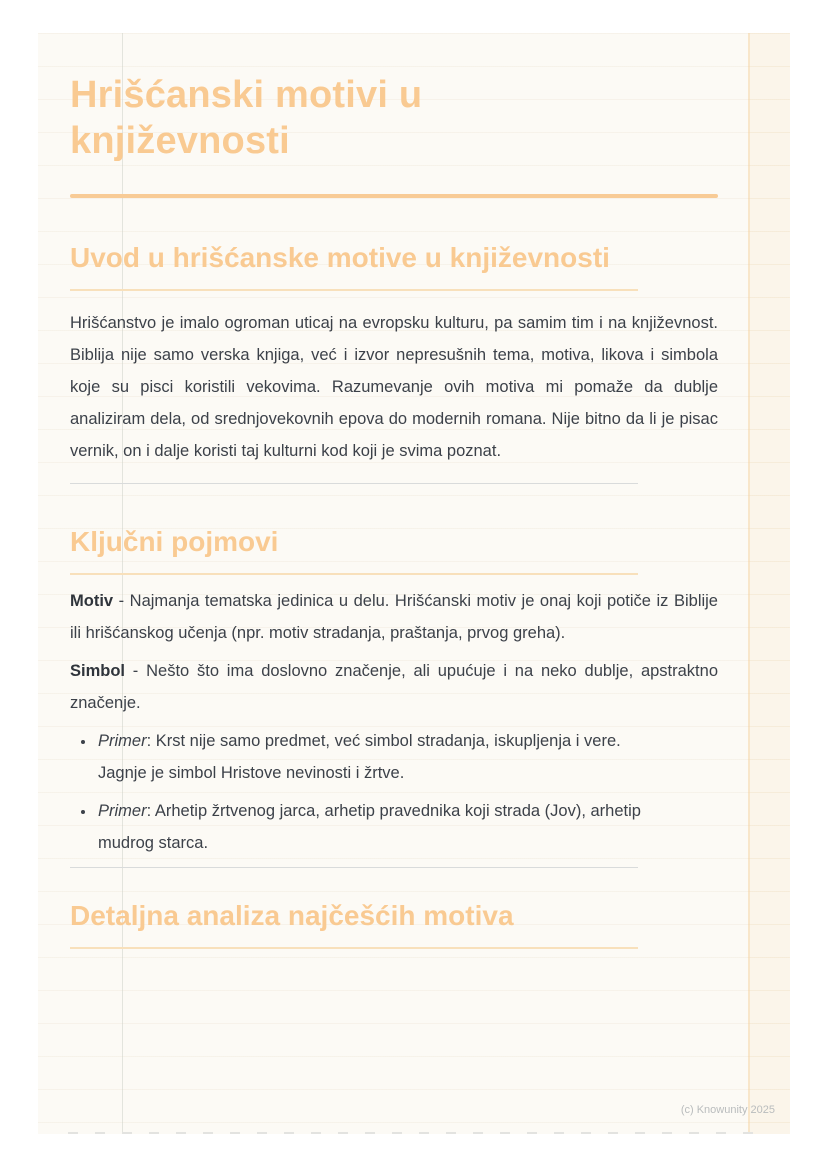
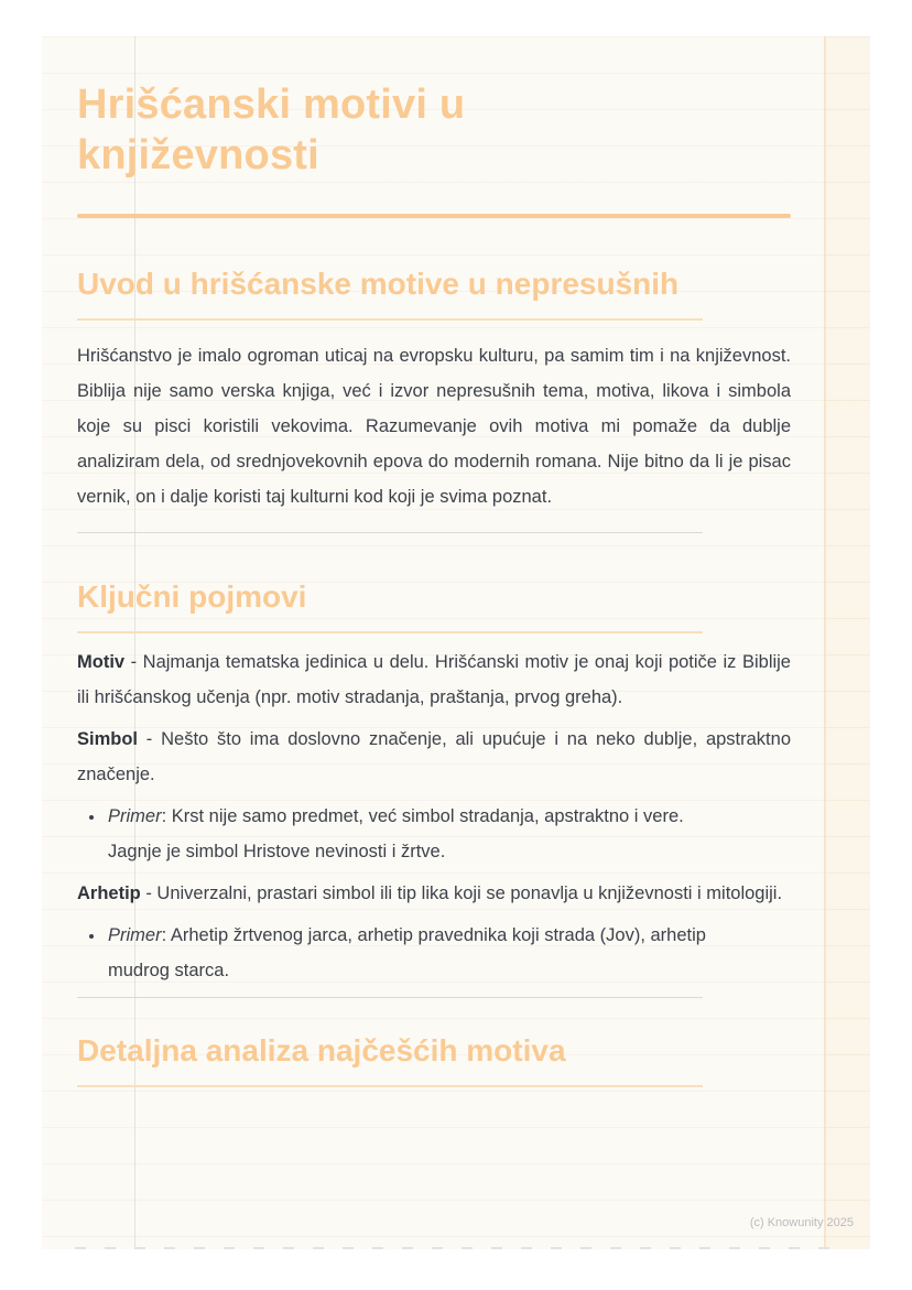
  Hrišćanski motivi u književnosti
- Uvod u hrišćanske motive u književnosti
+ Uvod u hrišćanske motive u nepresušnih
  Hrišćanstvo je imalo ogroman uticaj na evropsku kulturu, pa samim tim i na književnost. Biblija nije samo verska knjiga, već i izvor nepresušnih tema, motiva, likova i simbola koje su pisci koristili vekovima. Razumevanje ovih motiva mi pomaže da dublje analiziram dela, od srednjovekovnih epova do modernih romana. Nije bitno da li je pisac vernik, on i dalje koristi taj kulturni kod koji je svima poznat.
  Ključni pojmovi
  Motiv - Najmanja tematska jedinica u delu. Hrišćanski motiv je onaj koji potiče iz Biblije ili hrišćanskog učenja (npr. motiv stradanja, praštanja, prvog greha).
  Simbol - Nešto što ima doslovno značenje, ali upućuje i na neko dublje, apstraktno značenje.
- Primer: Krst nije samo predmet, već simbol stradanja, iskupljenja i vere. Jagnje je simbol Hristove nevinosti i žrtve.
+ Primer: Krst nije samo predmet, već simbol stradanja, apstraktno i vere. Jagnje je simbol Hristove nevinosti i žrtve.
+ Arhetip - Univerzalni, prastari simbol ili tip lika koji se ponavlja u književnosti i mitologiji.
  Primer: Arhetip žrtvenog jarca, arhetip pravednika koji strada (Jov), arhetip mudrog starca.
  Detaljna analiza najčešćih motiva
  (c) Knowunity 2025
